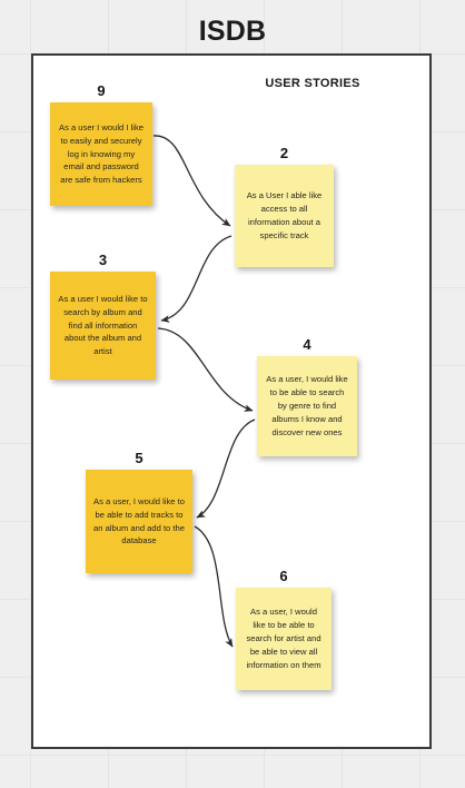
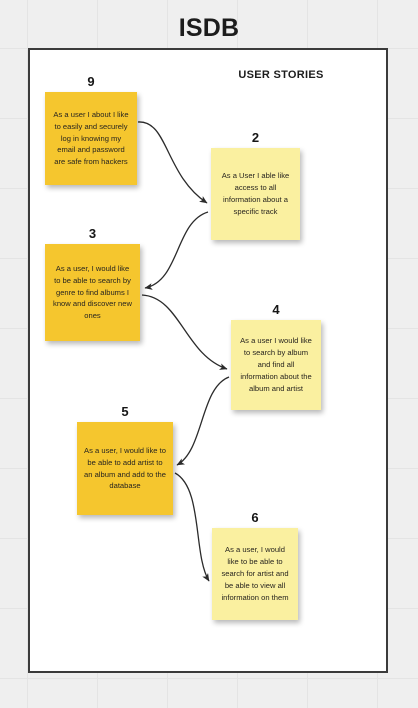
  ISDB
  USER STORIES
  9
- As a user I would I like to easily and securely log in knowing my email and password are safe from hackers
+ As a user I about I like to easily and securely log in knowing my email and password are safe from hackers
  2
  As a User I able like access to all information about a specific track
  3
- As a user I would like to search by album and find all information about the album and artist
+ As a user, I would like to be able to search by genre to find albums I know and discover new ones
  4
- As a user, I would like to be able to search by genre to find albums I know and discover new ones
+ As a user I would like to search by album and find all information about the album and artist
  5
- As a user, I would like to be able to add tracks to an album and add to the database
+ As a user, I would like to be able to add artist to an album and add to the database
  6
  As a user, I would like to be able to search for artist and be able to view all information on them
